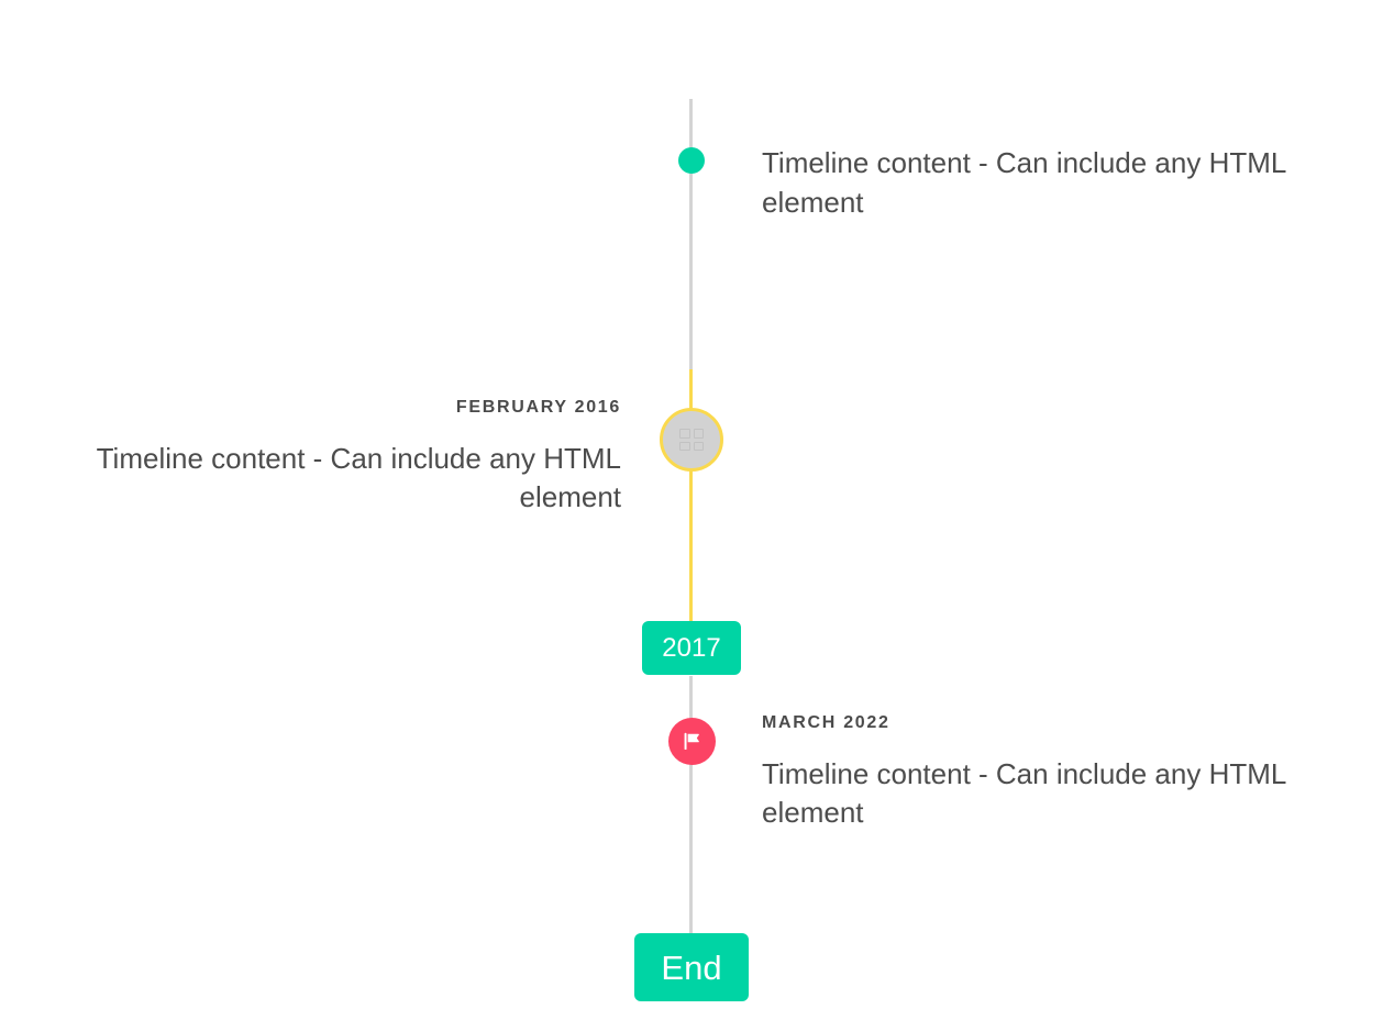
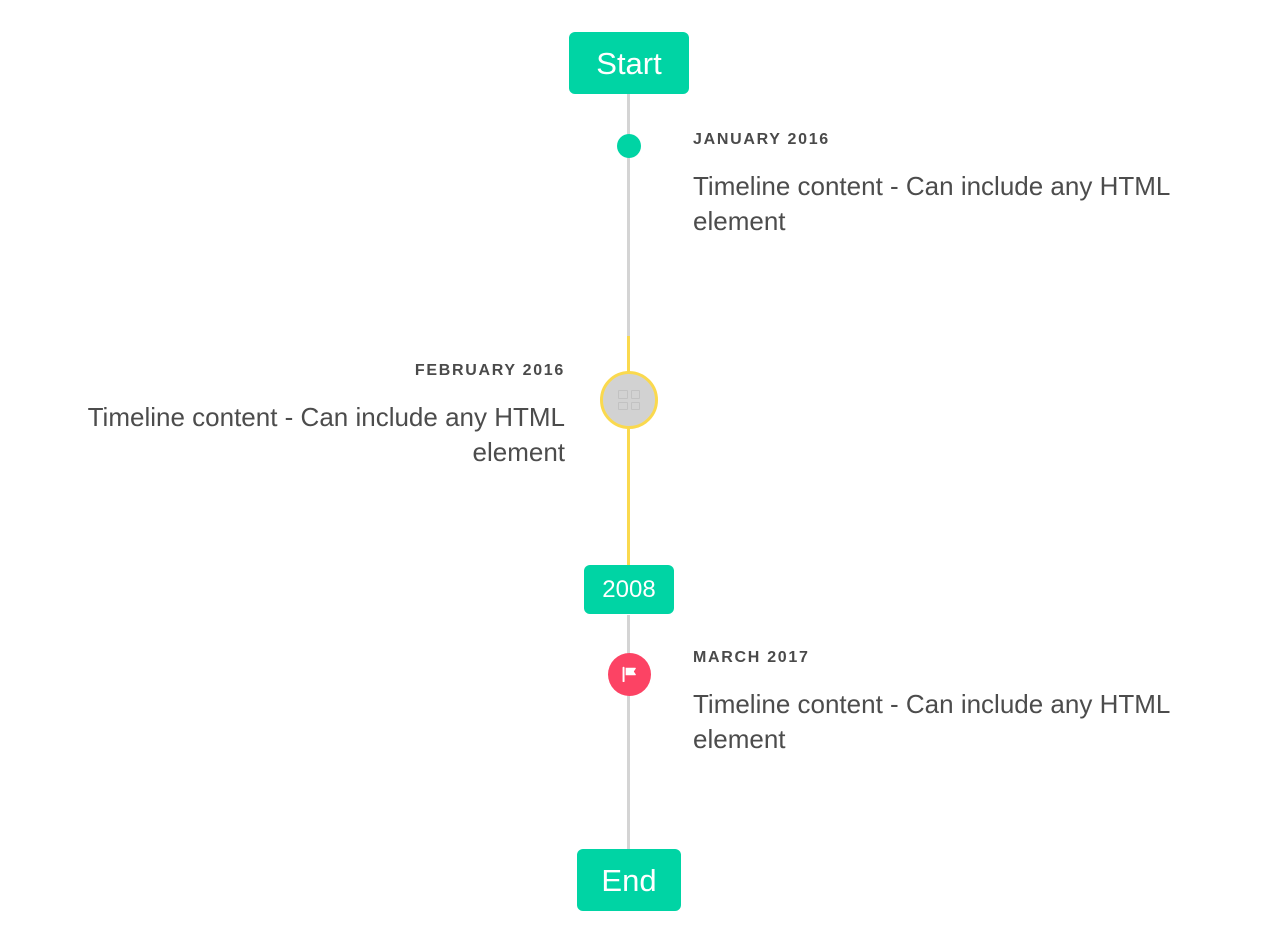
+ Start
+ JANUARY 2016
  Timeline content - Can include any HTML element
  FEBRUARY 2016
  Timeline content - Can include any HTML element
- 2017
+ 2008
- MARCH 2022
+ MARCH 2017
  Timeline content - Can include any HTML element
  End
